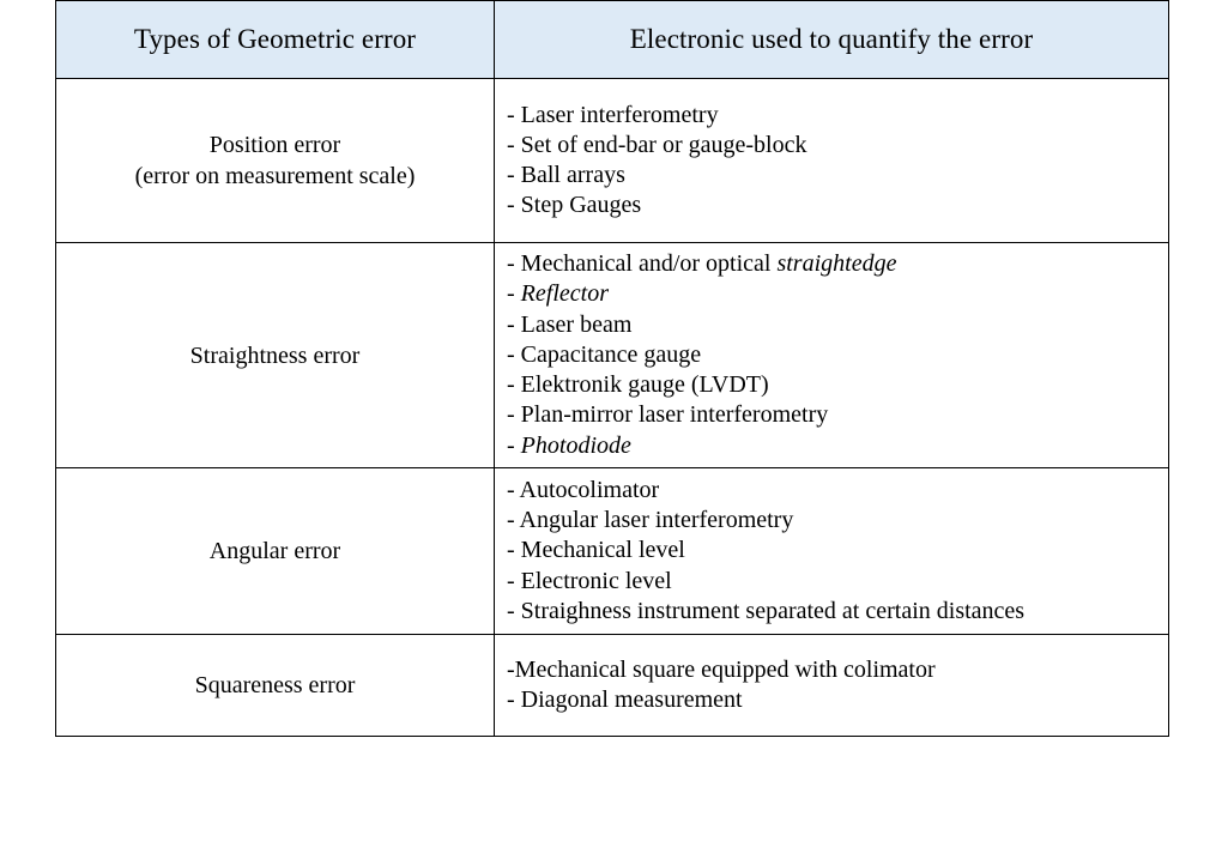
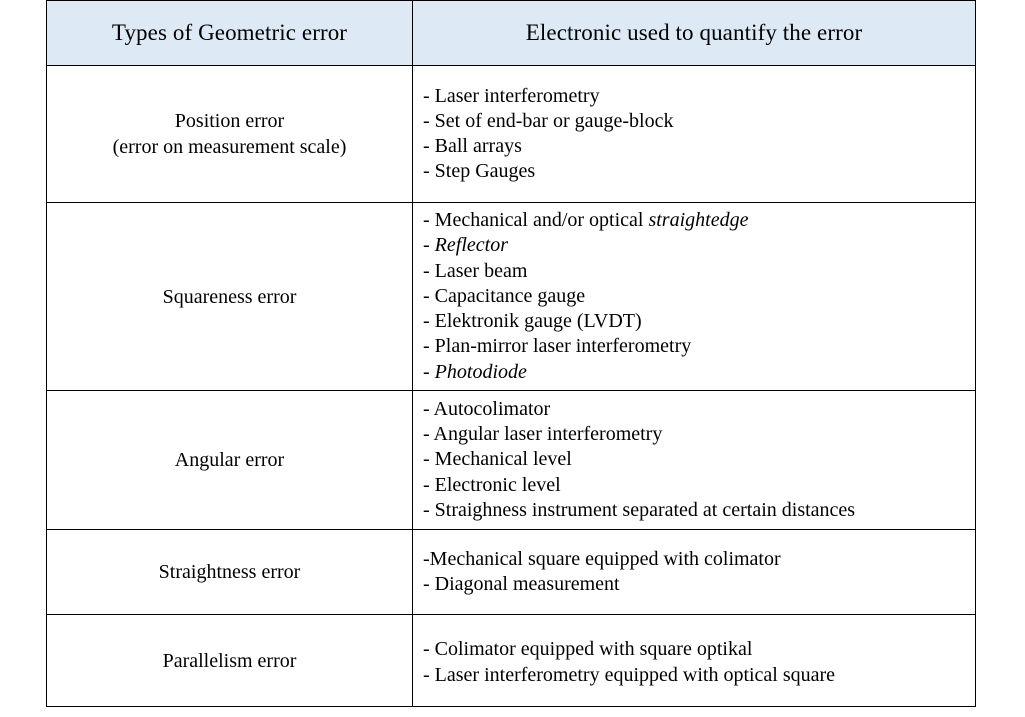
  Types of Geometric error	Electronic used to quantify the error
  Position error (error on measurement scale)	- Laser interferometry - Set of end-bar or gauge-block - Ball arrays - Step Gauges
- Straightness error	- Mechanical and/or optical straightedge - Reflector - Laser beam - Capacitance gauge - Elektronik gauge (LVDT) - Plan-mirror laser interferometry - Photodiode
+ Squareness error	- Mechanical and/or optical straightedge - Reflector - Laser beam - Capacitance gauge - Elektronik gauge (LVDT) - Plan-mirror laser interferometry - Photodiode
  Angular error	- Autocolimator - Angular laser interferometry - Mechanical level - Electronic level - Straighness instrument separated at certain distances
- Squareness error	-Mechanical square equipped with colimator - Diagonal measurement
+ Straightness error	-Mechanical square equipped with colimator - Diagonal measurement
+ Parallelism error	- Colimator equipped with square optikal - Laser interferometry equipped with optical square
